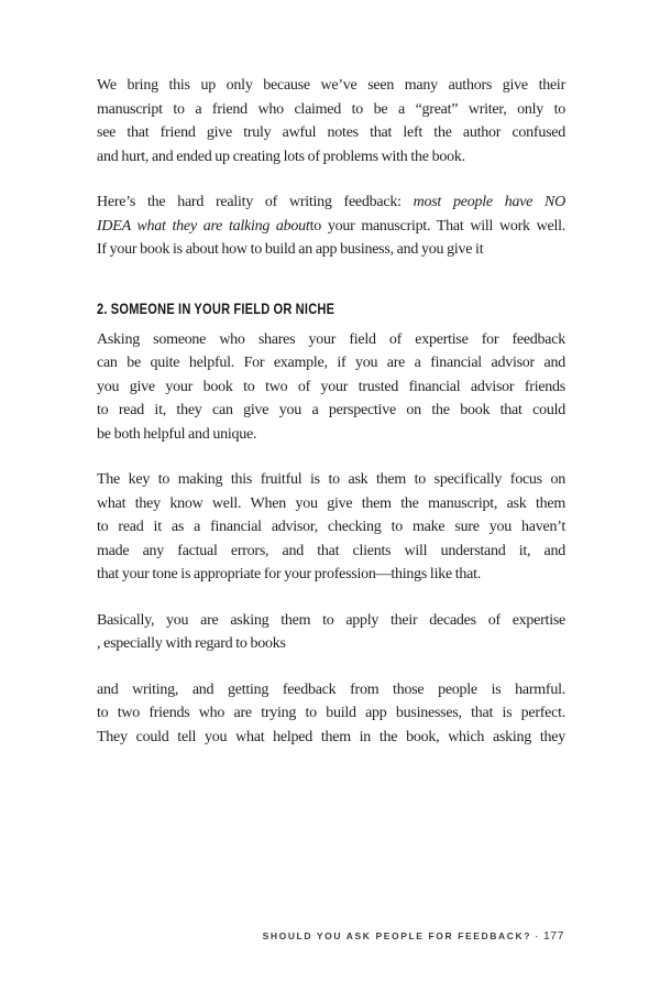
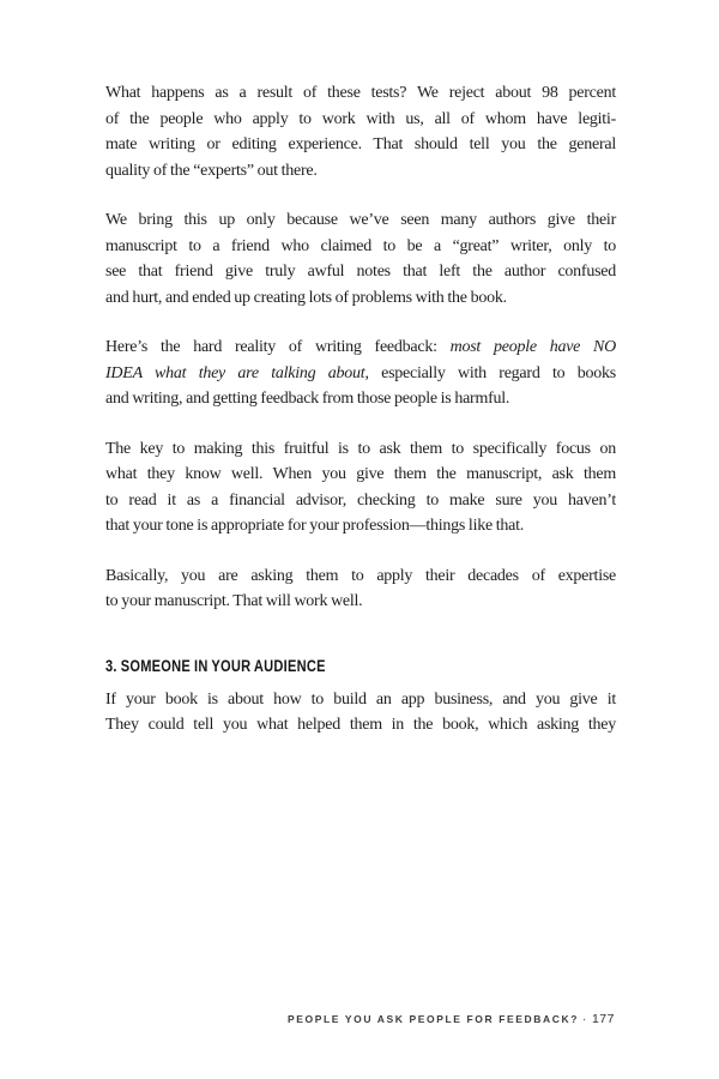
+ What happens as a result of these tests? We reject about 98 percent
+ of the people who apply to work with us, all of whom have legiti-
+ mate writing or editing experience. That should tell you the general
+ quality of the “experts” out there.
  We bring this up only because we’ve seen many authors give their
  manuscript to a friend who claimed to be a “great” writer, only to
  see that friend give truly awful notes that left the author confused
  and hurt, and ended up creating lots of problems with the book.
  Here’s the hard reality of writing feedback: most people have NO
- IDEA what they are talking aboutto your manuscript. That will work well.
+ IDEA what they are talking about, especially with regard to books
- If your book is about how to build an app business, and you give it
+ and writing, and getting feedback from those people is harmful.
- 2. SOMEONE IN YOUR FIELD OR NICHE
- Asking someone who shares your field of expertise for feedback
- can be quite helpful. For example, if you are a financial advisor and
- you give your book to two of your trusted financial advisor friends
- to read it, they can give you a perspective on the book that could
- be both helpful and unique.
  The key to making this fruitful is to ask them to specifically focus on
  what they know well. When you give them the manuscript, ask them
  to read it as a financial advisor, checking to make sure you haven’t
- made any factual errors, and that clients will understand it, and
  that your tone is appropriate for your profession—things like that.
  Basically, you are asking them to apply their decades of expertise
- , especially with regard to books
+ to your manuscript. That will work well.
+ 3. SOMEONE IN YOUR AUDIENCE
- and writing, and getting feedback from those people is harmful.
+ If your book is about how to build an app business, and you give it
- to two friends who are trying to build app businesses, that is perfect.
  They could tell you what helped them in the book, which asking they
- SHOULD YOU ASK PEOPLE FOR FEEDBACK? · 177
+ PEOPLE YOU ASK PEOPLE FOR FEEDBACK? · 177
